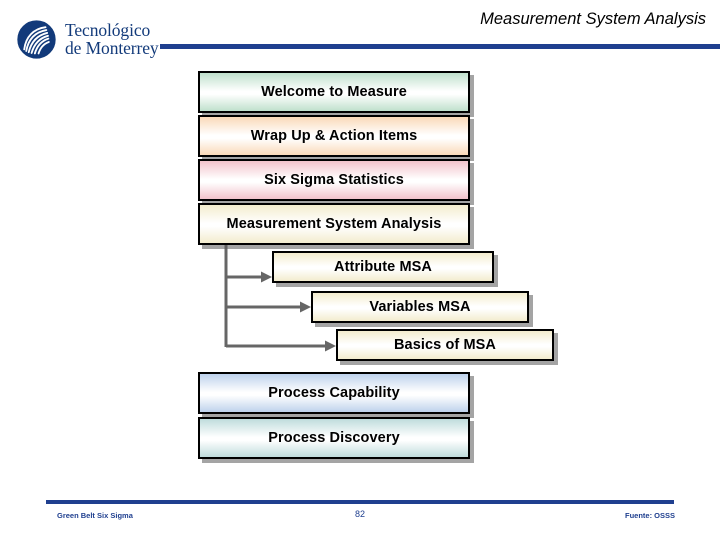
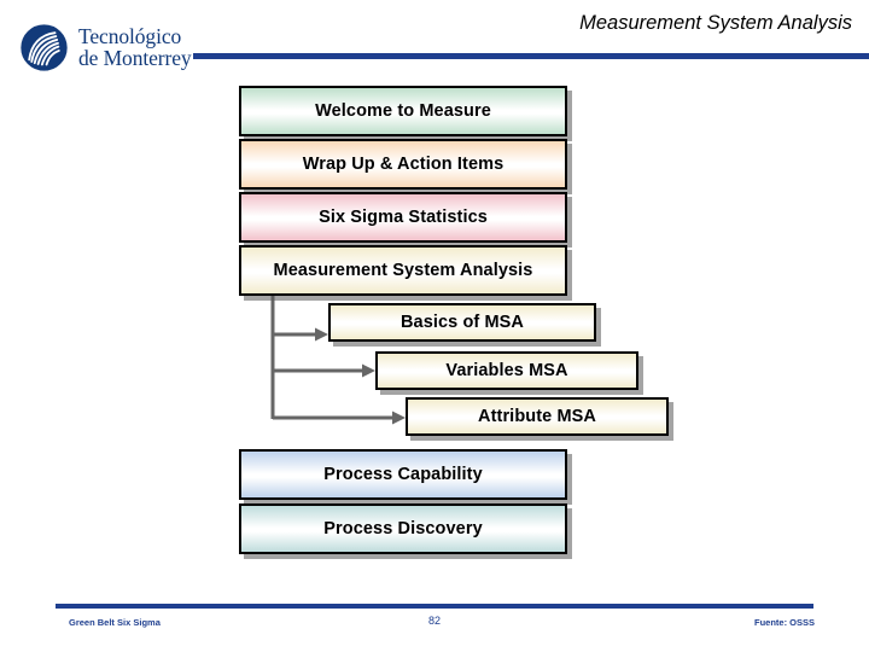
  Tecnológico
  de Monterrey
  Measurement System Analysis
  Welcome to Measure
  Wrap Up & Action Items
  Six Sigma Statistics
  Measurement System Analysis
- Attribute MSA
+ Basics of MSA
  Variables MSA
- Basics of MSA
+ Attribute MSA
  Process Capability
  Process Discovery
  Green Belt Six Sigma
  82
  Fuente: OSSS
